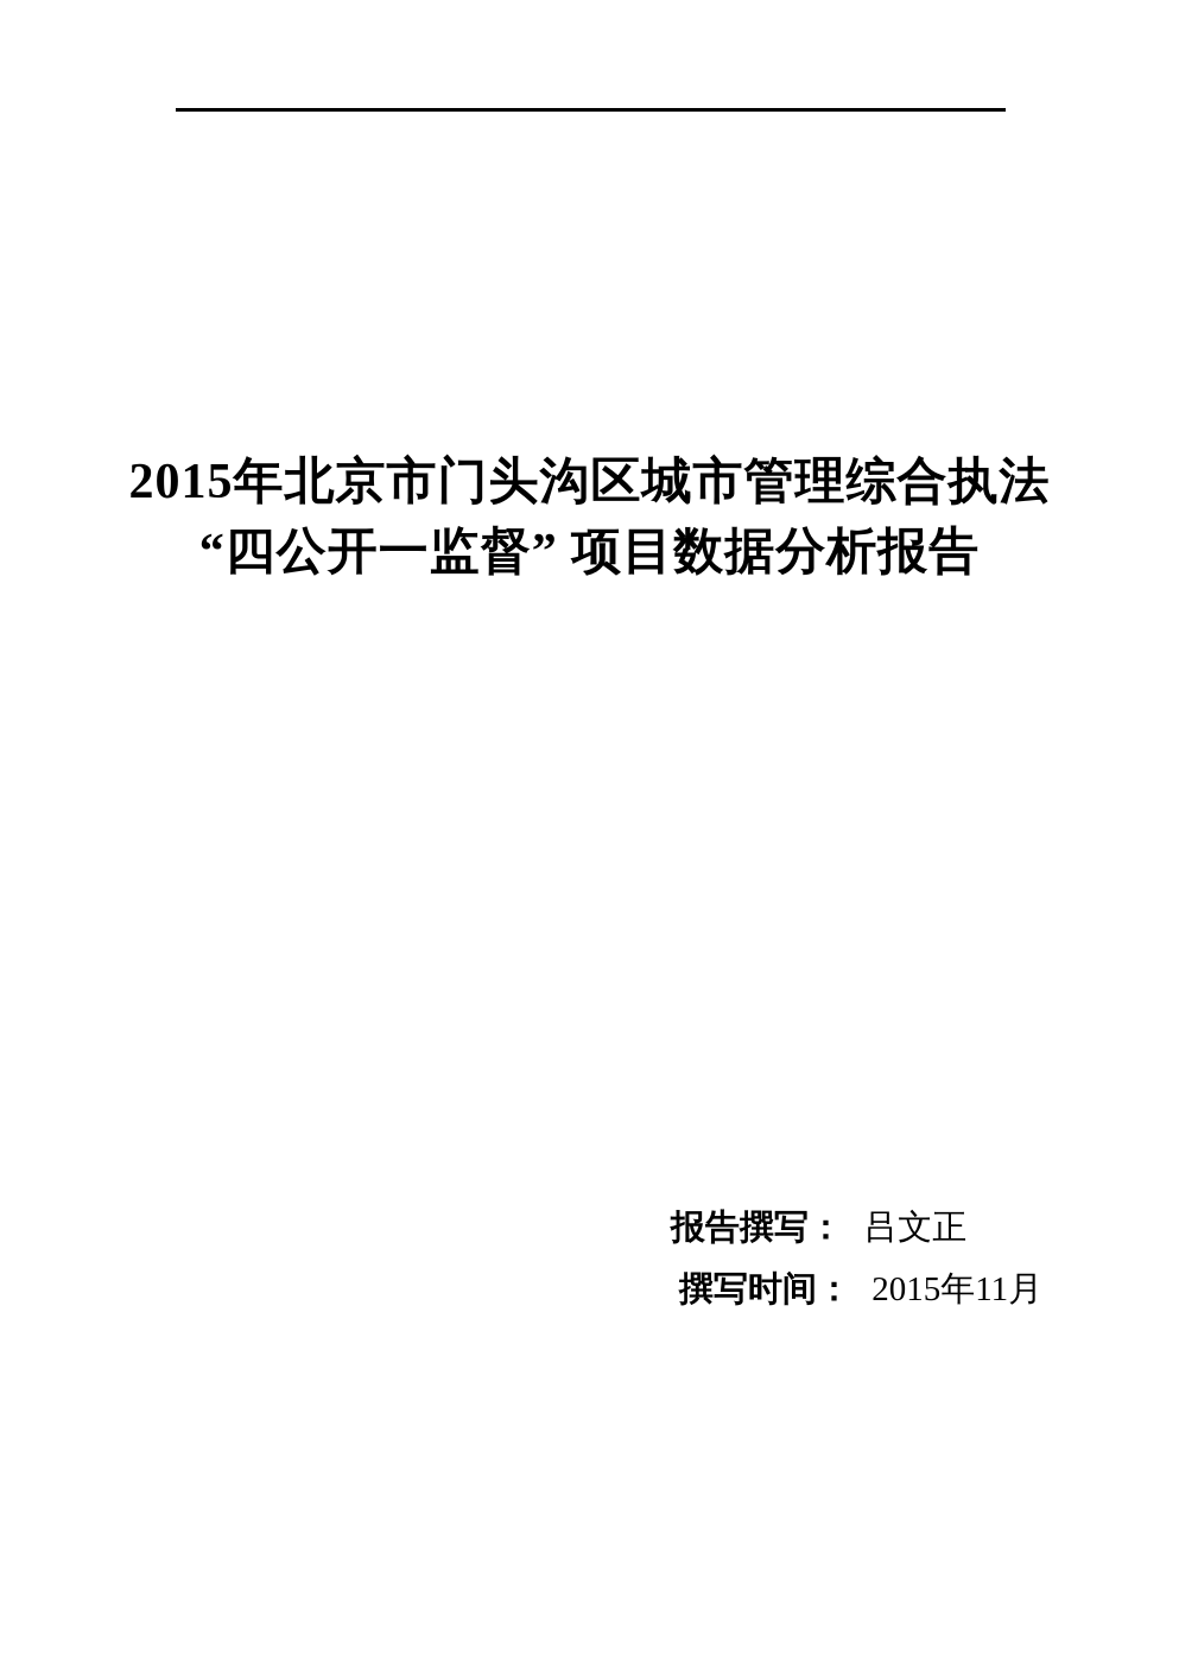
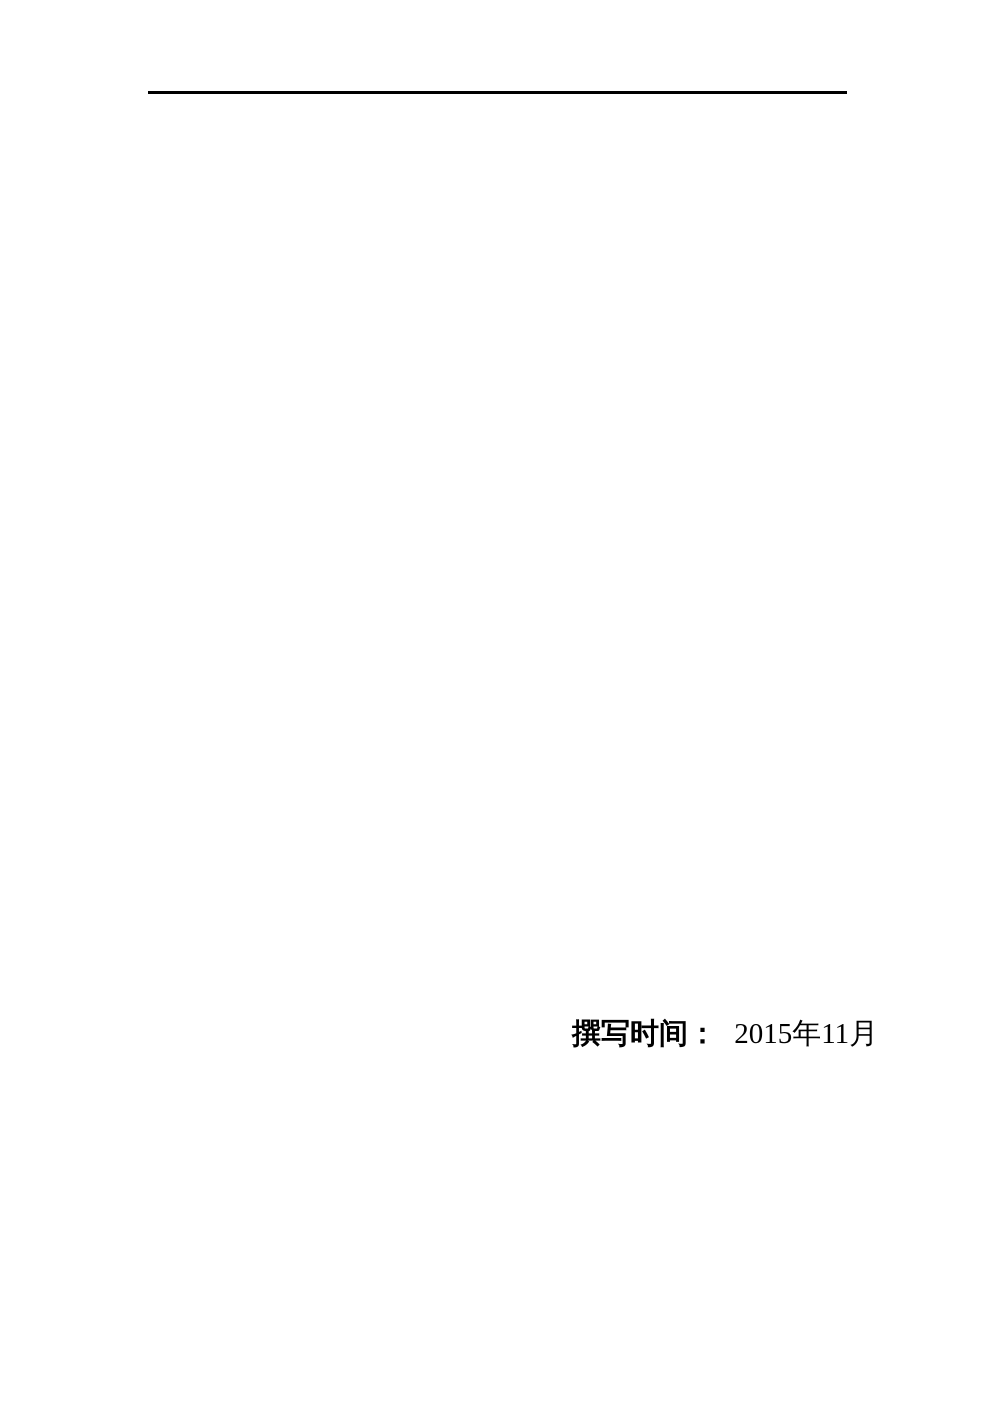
- 2015年北京市门头沟区城市管理综合执法
- “四公开一监督” 项目数据分析报告
- 报告撰写： 吕文正
  撰写时间： 2015年11月
